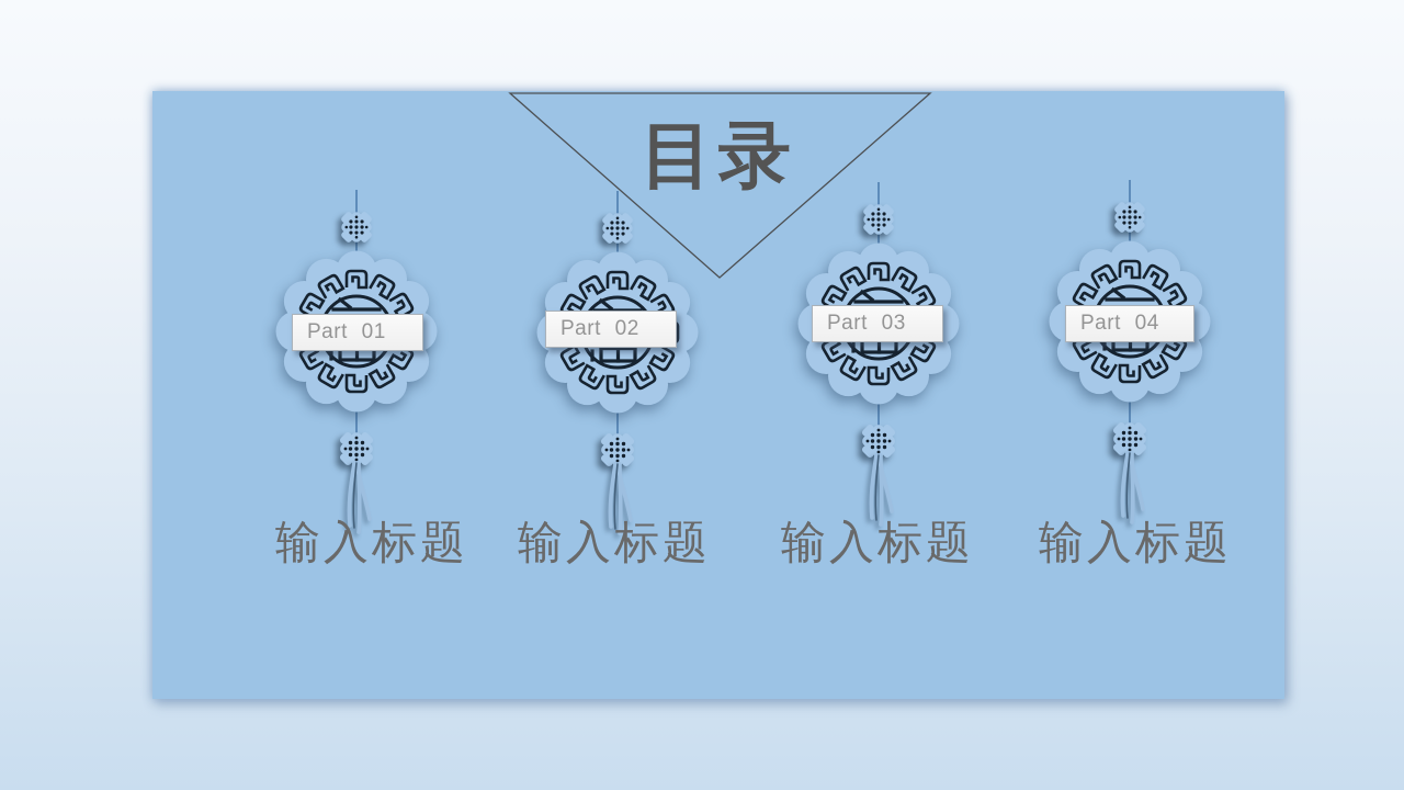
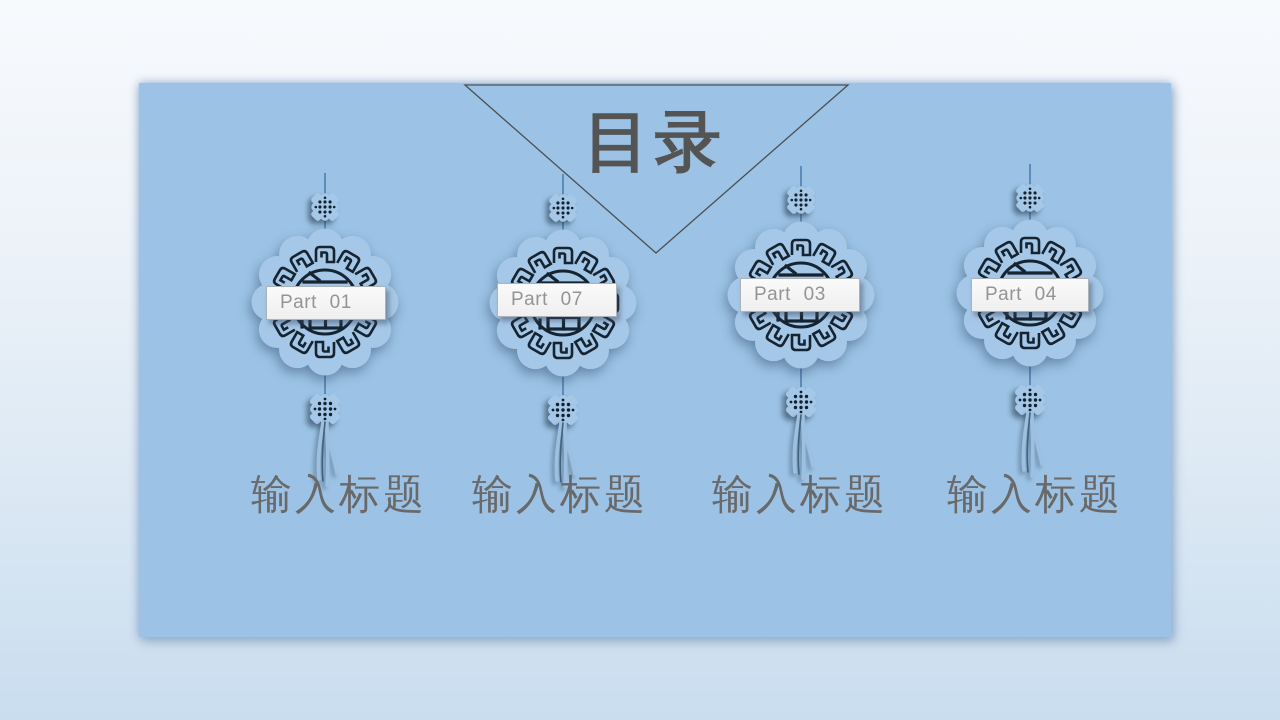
  目录
  Part 01
- Part 02
+ Part 07
  Part 03
  Part 04
  输入标题
  输入标题
  输入标题
  输入标题
